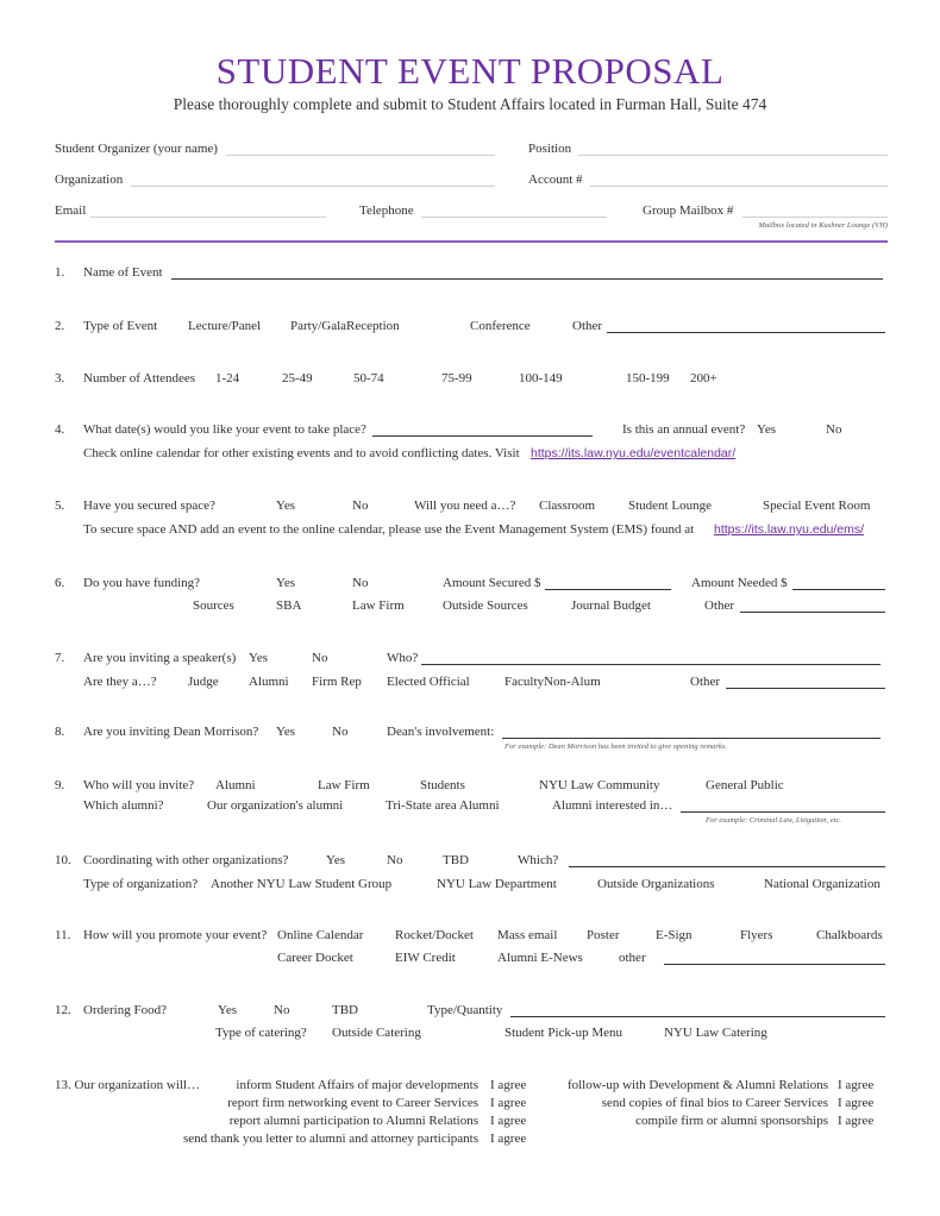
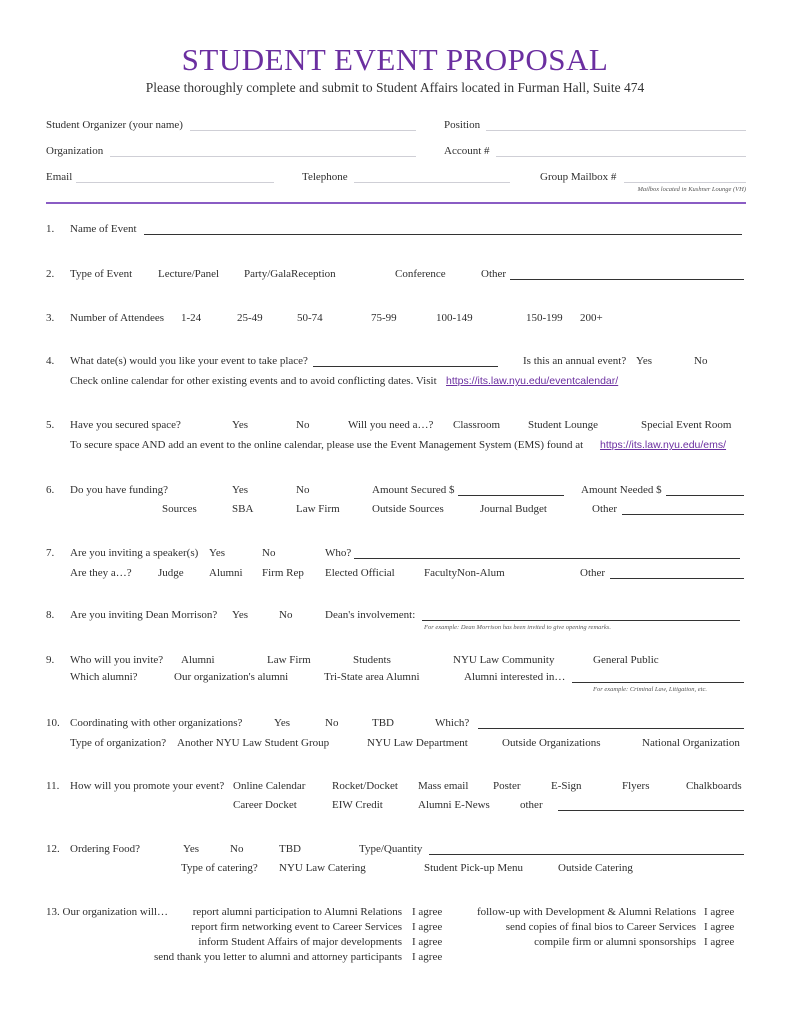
  STUDENT EVENT PROPOSAL
  Please thoroughly complete and submit to Student Affairs located in Furman Hall, Suite 474
  Student Organizer (your name)
  Position
  Organization
  Account #
  Email
  Telephone
  Group Mailbox #
  1.
  Name of Event
  2.
  Type of Event
  Lecture/Panel
  Party/GalaReception
  Conference
  Other
  3.
  Number of Attendees
  1-24
  25-49
  50-74
  75-99
  100-149
  150-199
  200+
  4.
  What date(s) would you like your event to take place?
  Is this an annual event?
  Yes
  No
  Check online calendar for other existing events and to avoid conflicting dates. Visit
  https://its.law.nyu.edu/eventcalendar/
  5.
  Have you secured space?
  Yes
  No
  Will you need a…?
  Classroom
  Student Lounge
  Special Event Room
  To secure space AND add an event to the online calendar, please use the Event Management System (EMS) found at
  https://its.law.nyu.edu/ems/
  6.
  Do you have funding?
  Yes
  No
  Amount Secured $
  Amount Needed $
  Sources
  SBA
  Law Firm
  Outside Sources
  Journal Budget
  Other
  7.
  Are you inviting a speaker(s)
  Yes
  No
  Who?
  Are they a…?
  Judge
  Alumni
  Firm Rep
  Elected Official
  FacultyNon-Alum
  Other
  8.
  Are you inviting Dean Morrison?
  Yes
  No
  Dean's involvement:
  9.
  Who will you invite?
  Alumni
  Law Firm
  Students
  NYU Law Community
  General Public
  Which alumni?
  Our organization's alumni
  Tri-State area Alumni
  Alumni interested in…
  10.
  Coordinating with other organizations?
  Yes
  No
  TBD
  Which?
  Type of organization?
  Another NYU Law Student Group
  NYU Law Department
  Outside Organizations
  National Organization
  11.
  How will you promote your event?
  Online Calendar
  Rocket/Docket
  Mass email
  Poster
  E-Sign
  Flyers
  Chalkboards
  Career Docket
  EIW Credit
  Alumni E-News
  other
  12.
  Ordering Food?
  Yes
  No
  TBD
  Type/Quantity
  Type of catering?
- Outside Catering
+ NYU Law Catering
  Student Pick-up Menu
- NYU Law Catering
+ Outside Catering
  13. Our organization will…
- inform Student Affairs of major developments
+ report alumni participation to Alumni Relations
  I agree
  report firm networking event to Career Services
  I agree
- report alumni participation to Alumni Relations
+ inform Student Affairs of major developments
  I agree
  send thank you letter to alumni and attorney participants
  I agree
  follow-up with Development & Alumni Relations
  I agree
  send copies of final bios to Career Services
  I agree
  compile firm or alumni sponsorships
  I agree
